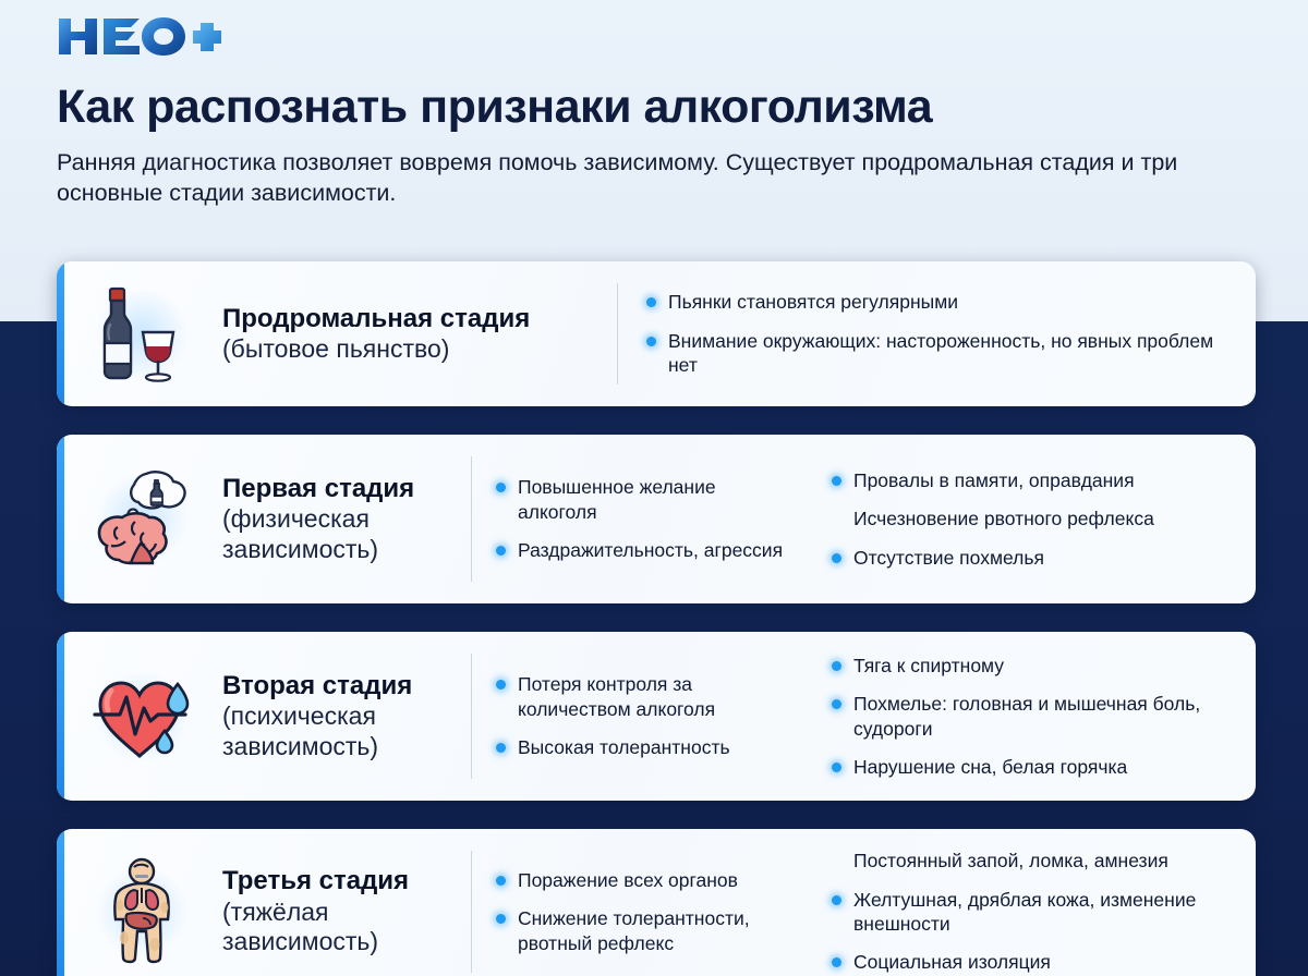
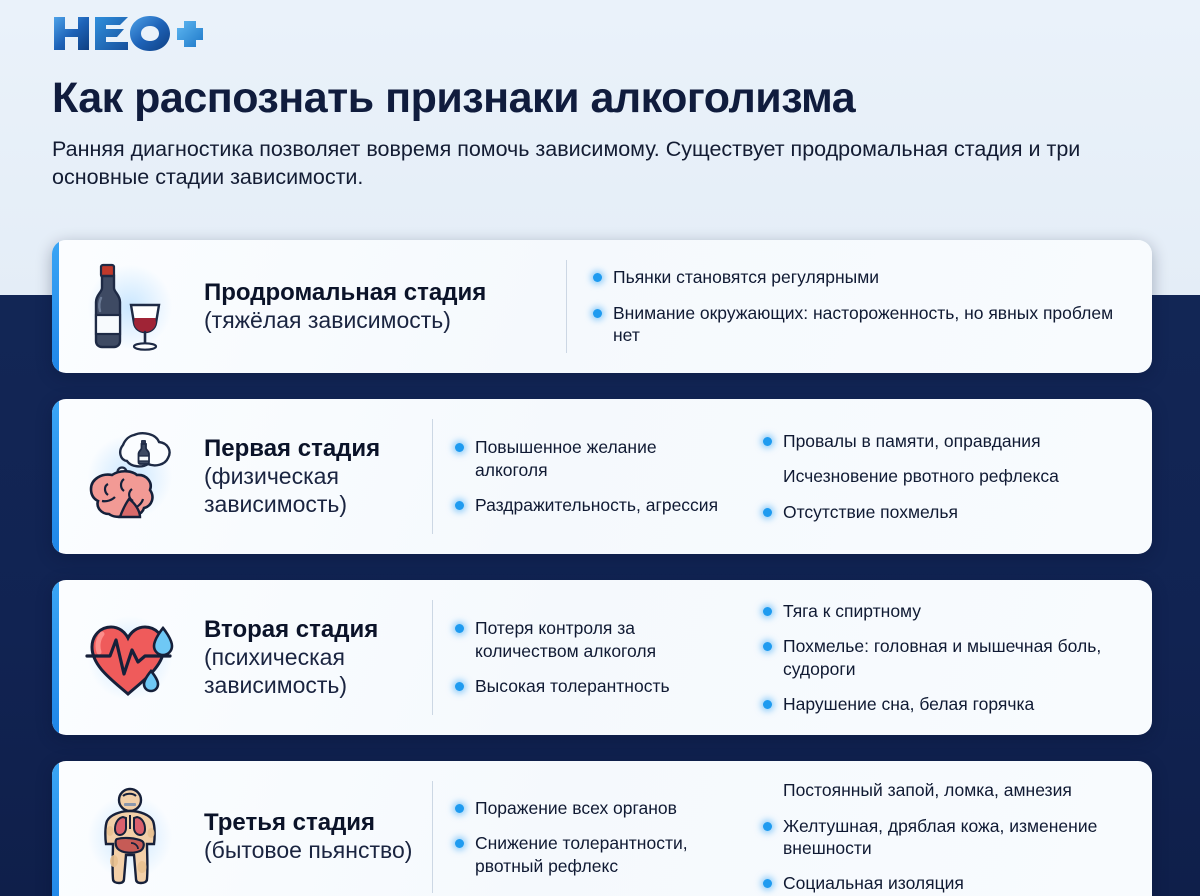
  Как распознать признаки алкоголизма
  Ранняя диагностика позволяет вовремя помочь зависимому. Существует продромальная стадия и три основные стадии зависимости.
  Продромальная стадия
- (бытовое пьянство)
+ (тяжёлая зависимость)
  Пьянки становятся регулярными
  Внимание окружающих: настороженность, но явных проблем нет
  Первая стадия
  (физическая зависимость)
  Повышенное желание алкоголя
  Раздражительность, агрессия
  Провалы в памяти, оправдания
  Исчезновение рвотного рефлекса
  Отсутствие похмелья
  Вторая стадия
  (психическая зависимость)
  Потеря контроля за количеством алкоголя
  Высокая толерантность
  Тяга к спиртному
  Похмелье: головная и мышечная боль, судороги
  Нарушение сна, белая горячка
  Третья стадия
- (тяжёлая зависимость)
+ (бытовое пьянство)
  Поражение всех органов
  Снижение толерантности, рвотный рефлекс
  Постоянный запой, ломка, амнезия
  Желтушная, дряблая кожа, изменение внешности
  Социальная изоляция
